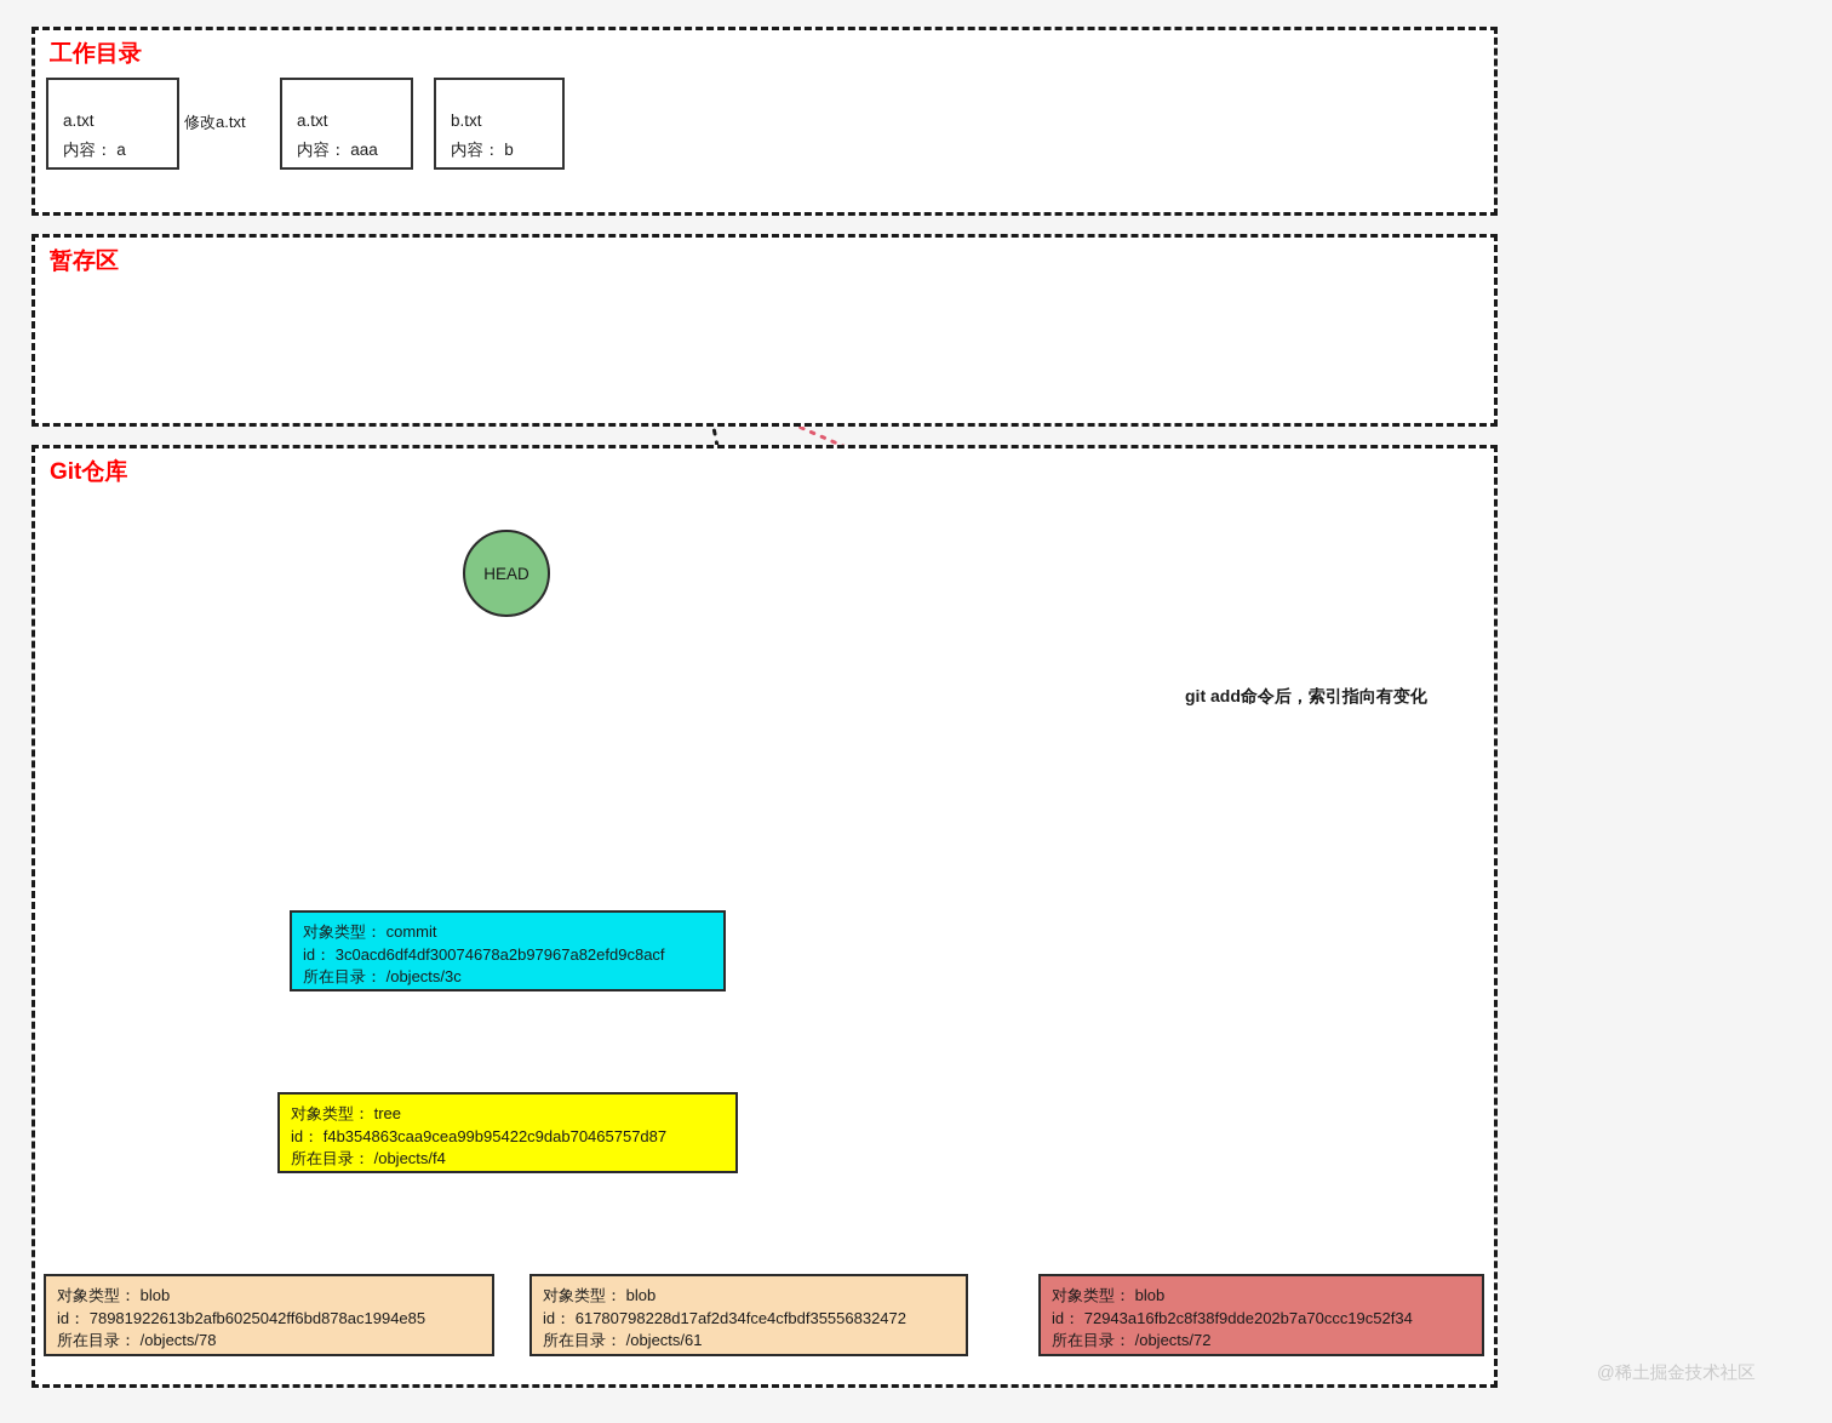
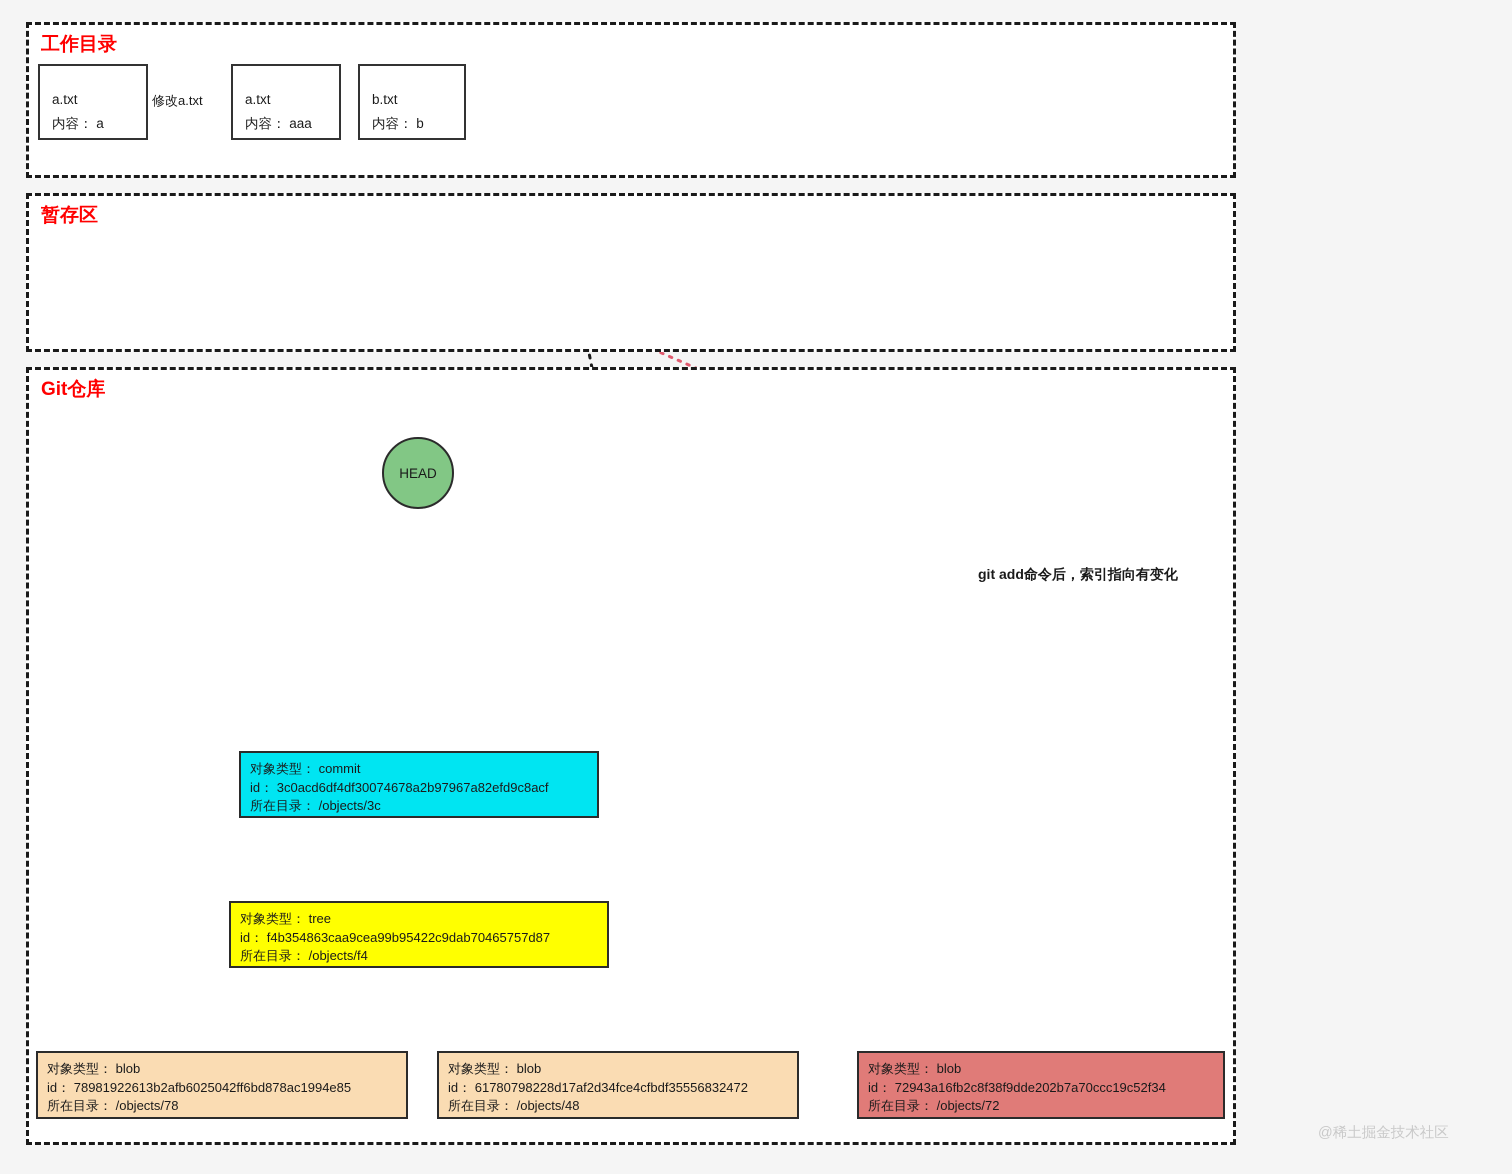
  工作目录
  a.txt
  内容： a
  修改a.txt
  a.txt
  内容： aaa
  b.txt
  内容： b
  暂存区
  Git仓库
  HEAD
  对象类型： commit
  id： 3c0acd6df4df30074678a2b97967a82efd9c8acf
  所在目录： /objects/3c
  对象类型： tree
  id： f4b354863caa9cea99b95422c9dab70465757d87
  所在目录： /objects/f4
  对象类型： blob
  id： 78981922613b2afb6025042ff6bd878ac1994e85
  所在目录： /objects/78
  对象类型： blob
  id： 61780798228d17af2d34fce4cfbdf35556832472
- 所在目录： /objects/61
+ 所在目录： /objects/48
  对象类型： blob
  id： 72943a16fb2c8f38f9dde202b7a70ccc19c52f34
  所在目录： /objects/72
  git add命令后，索引指向有变化
  @稀土掘金技术社区
